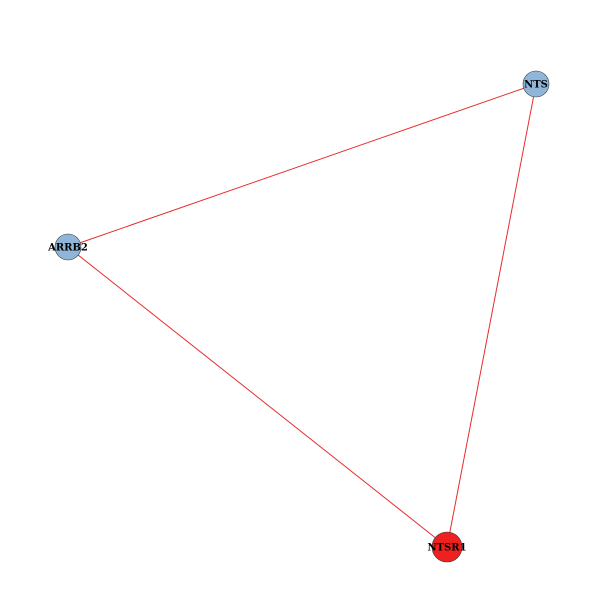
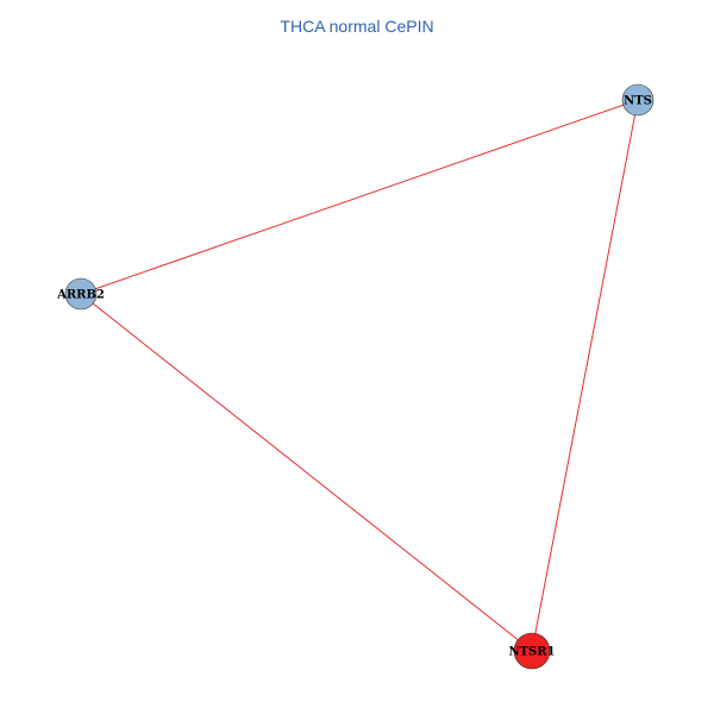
  NTS
  ARRB2
  NTSR1
+ THCA normal CePIN
